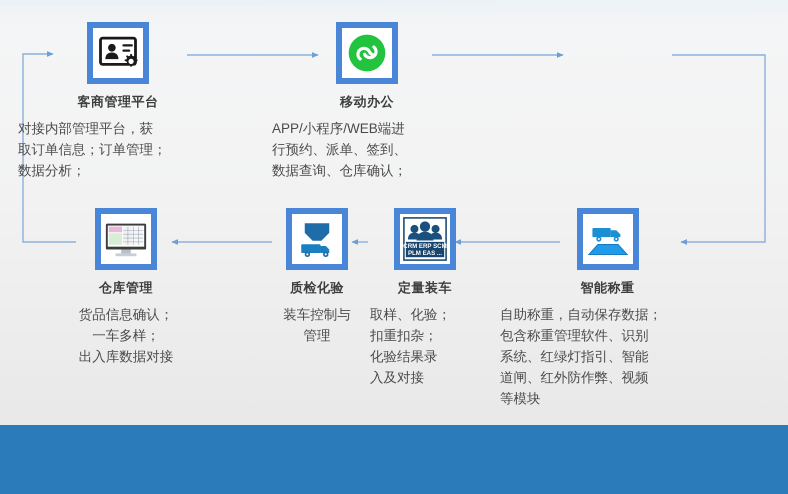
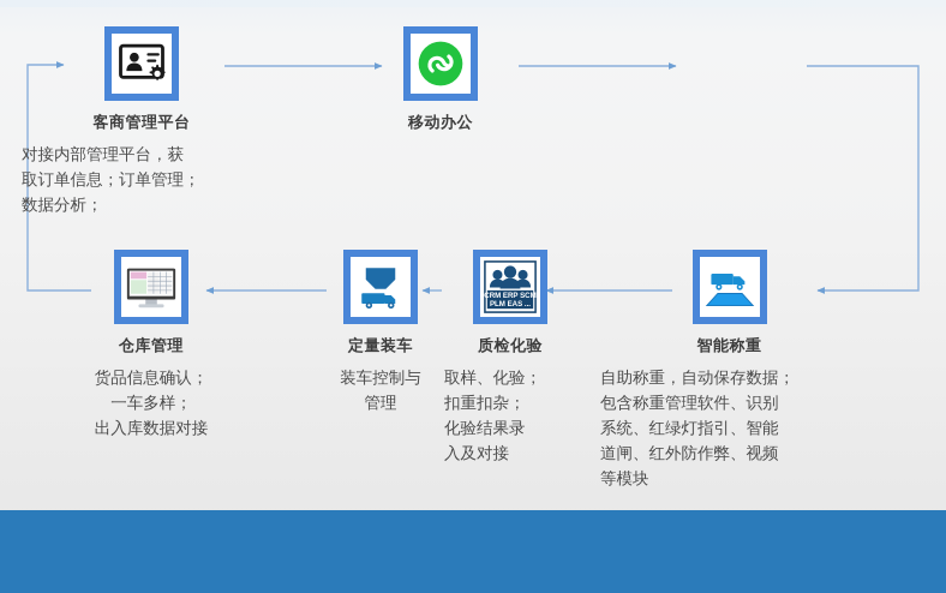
  客商管理平台
  对接内部管理平台，获
  取订单信息；订单管理；
  数据分析；
  移动办公
- APP/小程序/WEB端进
- 行预约、派单、签到、
- 数据查询、仓库确认；
  仓库管理
  货品信息确认；
  一车多样；
  出入库数据对接
- 质检化验
+ 定量装车
  装车控制与
  管理
- 定量装车
+ 质检化验
  取样、化验；
  扣重扣杂；
  化验结果录
  入及对接
  智能称重
  自助称重，自动保存数据；
  包含称重管理软件、识别
  系统、红绿灯指引、智能
  道闸、红外防作弊、视频
  等模块
